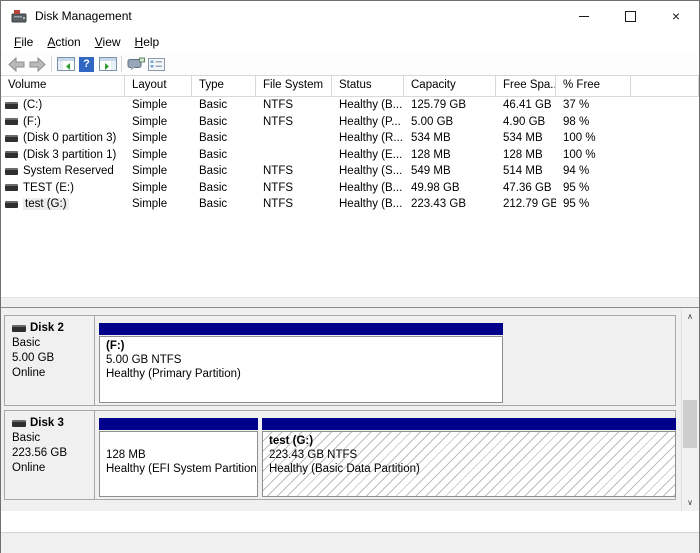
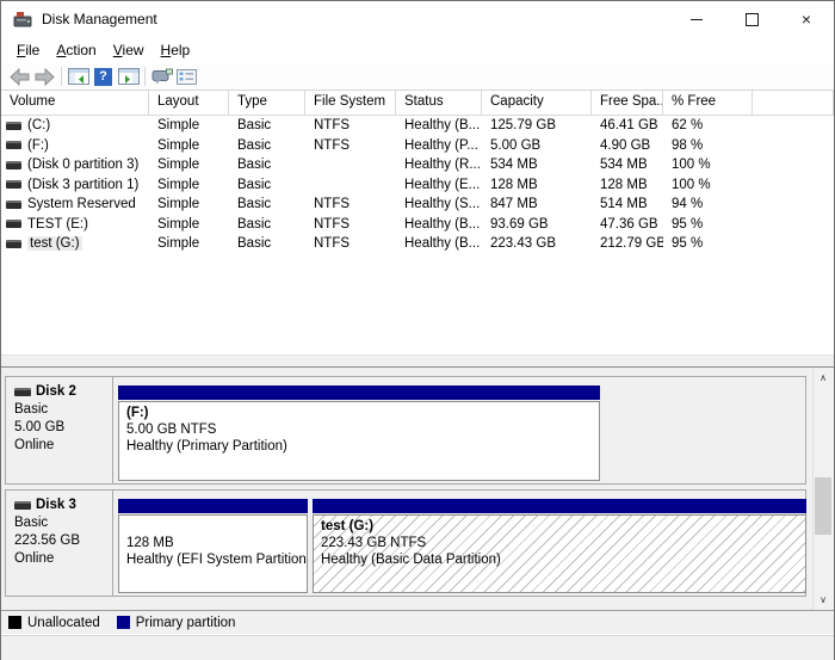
  Disk Management
  ×
  File
  Action
  View
  Help
  ?
  Volume
  Layout
  Type
  File System
  Status
  Capacity
  Free Spa..
  % Free
  (C:)
  Simple
  Basic
  NTFS
  Healthy (B...
  125.79 GB
  46.41 GB
- 37 %
+ 62 %
  (F:)
  Simple
  Basic
  NTFS
  Healthy (P...
  5.00 GB
  4.90 GB
  98 %
  (Disk 0 partition 3)
  Simple
  Basic
  Healthy (R...
  534 MB
  534 MB
  100 %
  (Disk 3 partition 1)
  Simple
  Basic
  Healthy (E...
  128 MB
  128 MB
  100 %
  System Reserved
  Simple
  Basic
  NTFS
  Healthy (S...
- 549 MB
+ 847 MB
  514 MB
  94 %
  TEST (E:)
  Simple
  Basic
  NTFS
  Healthy (B...
- 49.98 GB
+ 93.69 GB
  47.36 GB
  95 %
  test (G:)
  Simple
  Basic
  NTFS
  Healthy (B...
  223.43 GB
  212.79 GB
  95 %
  Disk 2
  Basic
  5.00 GB
  Online
  (F:)
  5.00 GB NTFS
  Healthy (Primary Partition)
  Disk 3
  Basic
  223.56 GB
  Online
  128 MB
  Healthy (EFI System Partition
  test (G:)
  223.43 GB NTFS
  Healthy (Basic Data Partition)
  ∧
  ∨
+ Unallocated
+ Primary partition
